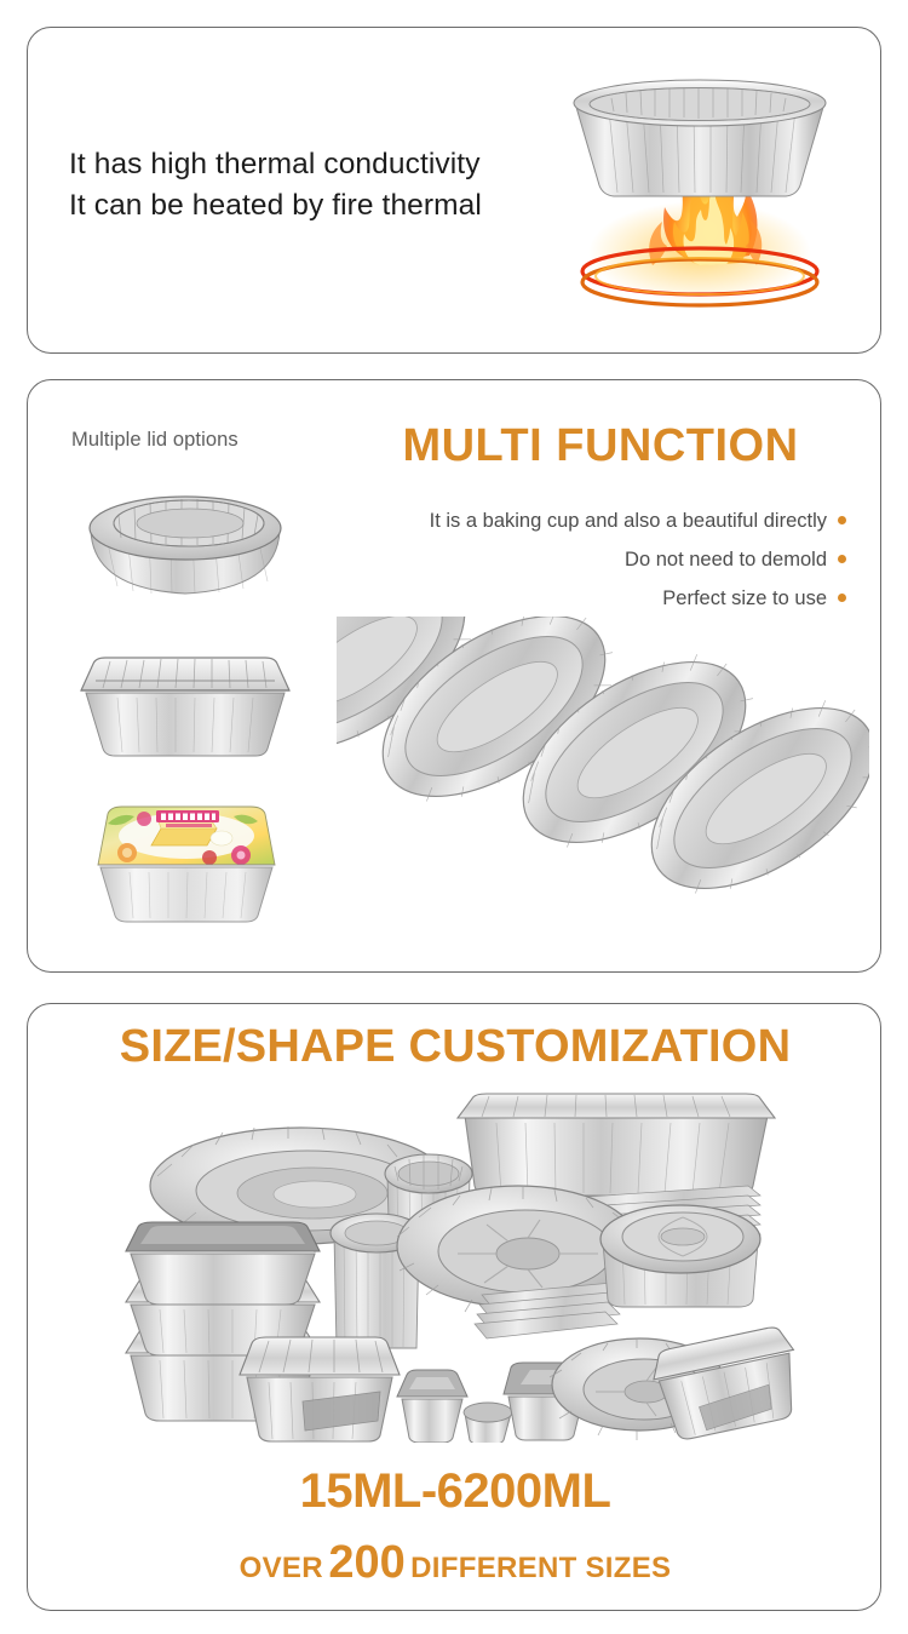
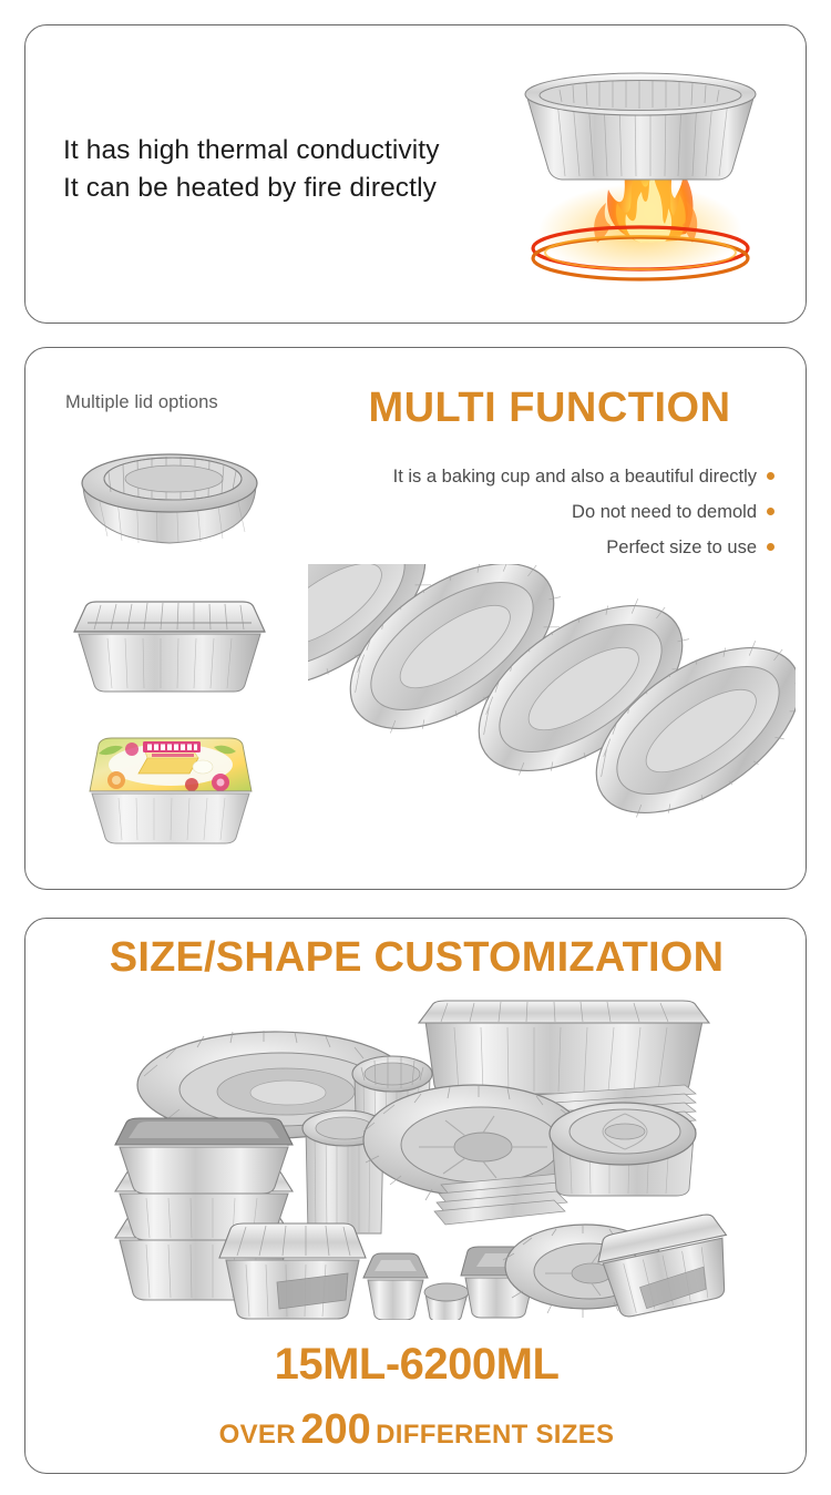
  It has high thermal conductivity
- It can be heated by fire thermal
+ It can be heated by fire directly
  Multiple lid options
  MULTI FUNCTION
  It is a baking cup and also a beautiful directly
  Do not need to demold
  Perfect size to use
  SIZE/SHAPE CUSTOMIZATION
  15ML-6200ML
  OVER 200 DIFFERENT SIZES
